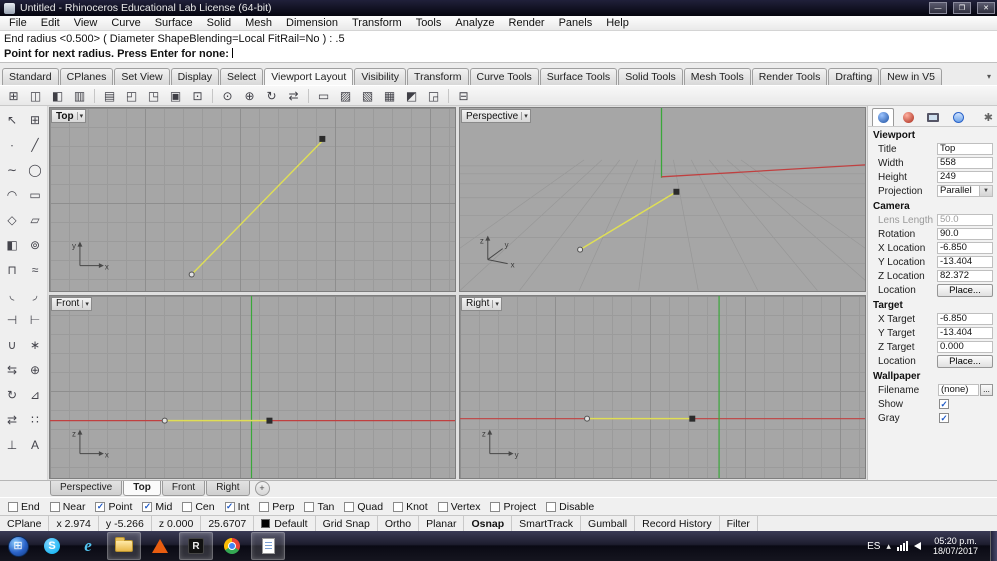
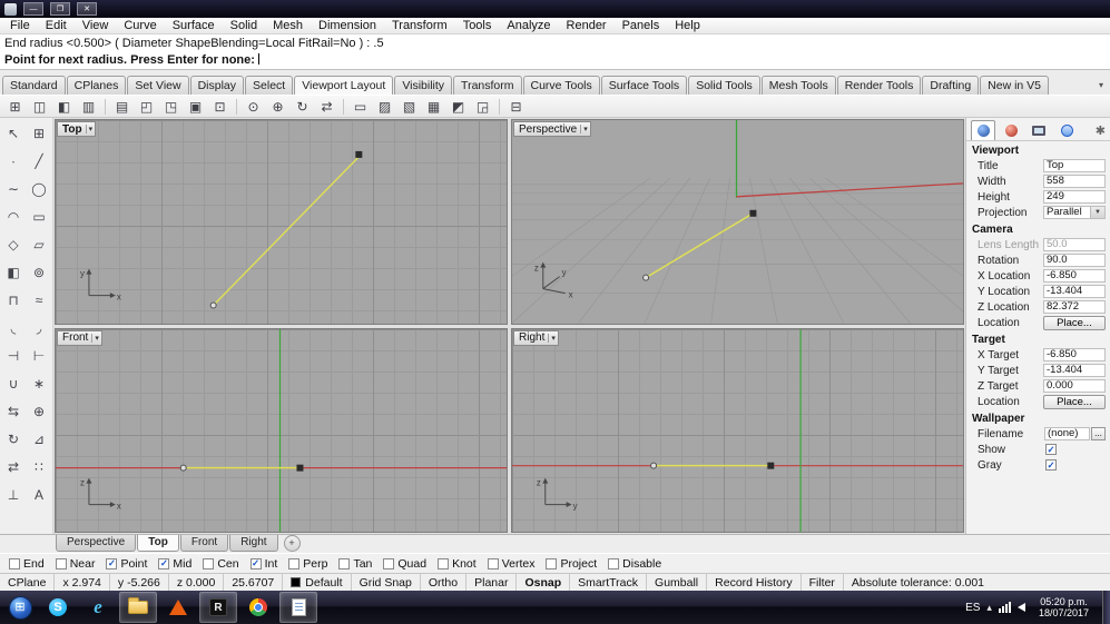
- Untitled - Rhinoceros Educational Lab License (64-bit)
  File
  Edit
  View
  Curve
  Surface
  Solid
  Mesh
  Dimension
  Transform
  Tools
  Analyze
  Render
  Panels
  Help
  End radius <0.500> ( Diameter ShapeBlending=Local FitRail=No ) : .5
  Point for next radius. Press Enter for none:
  Standard
  CPlanes
  Set View
  Display
  Select
  Viewport Layout
  Visibility
  Transform
  Curve Tools
  Surface Tools
  Solid Tools
  Mesh Tools
  Render Tools
  Drafting
  New in V5
  ▾
  ⊞
  ◫
  ◧
  ▥
  ▤
  ◰
  ◳
  ▣
  ⊡
  ⊙
  ⊕
  ↻
  ⇄
  ▭
  ▨
  ▧
  ▦
  ◩
  ◲
  ⊟
  ↖
  ⊞
  ∙
  ╱
  ∼
  ◯
  ◠
  ▭
  ◇
  ▱
  ◧
  ⊚
  ⊓
  ≈
  ◟
  ◞
  ⊣
  ⊢
  ∪
  ∗
  ⇆
  ⊕
  ↻
  ⊿
  ⇄
  ∷
  ⊥
  A
  Top
  y
  x
  Perspective
  z
  x
  y
  Front
  z
  x
  Right
  z
  y
  ✱
  Viewport
  Title
  Top
  Width
  558
  Height
  249
  Projection
  Parallel
  Camera
  Lens Length
  50.0
  Rotation
  90.0
  X Location
  -6.850
  Y Location
  -13.404
  Z Location
  82.372
  Location
  Place...
  Target
  X Target
  -6.850
  Y Target
  -13.404
  Z Target
  0.000
  Location
  Place...
  Wallpaper
  Filename
  (none)
  ...
  Show
  Gray
  Perspective
  Top
  Front
  Right
  +
  End
  Near
  Point
  Mid
  Cen
  Int
  Perp
  Tan
  Quad
  Knot
  Vertex
  Project
  Disable
  CPlane
  x 2.974
  y -5.266
  z 0.000
  25.6707
  Default
  Grid Snap
  Ortho
  Planar
  Osnap
  SmartTrack
  Gumball
  Record History
  Filter
+ Absolute tolerance: 0.001
  ⊞
  S
  e
  R
  ES
  ▴
  05:20 p.m.
  18/07/2017
